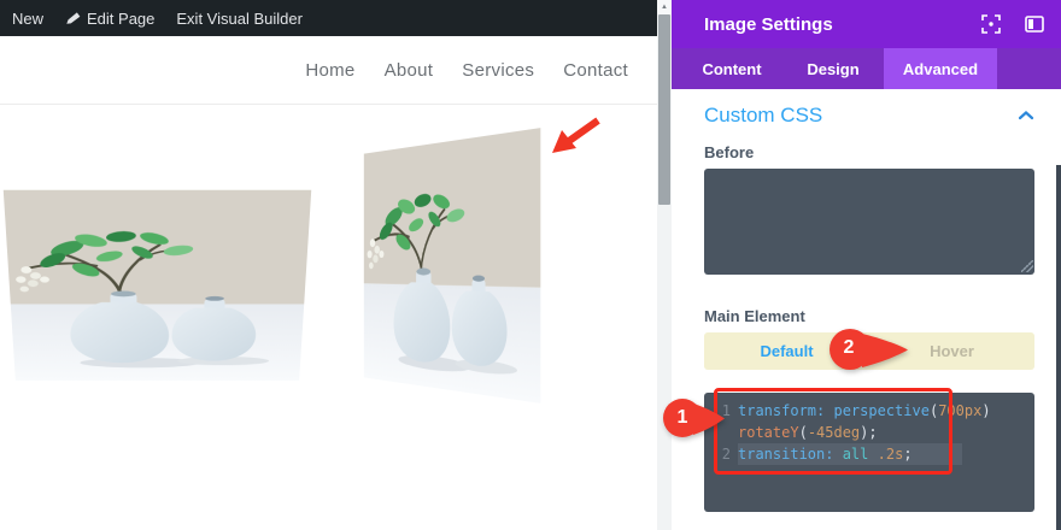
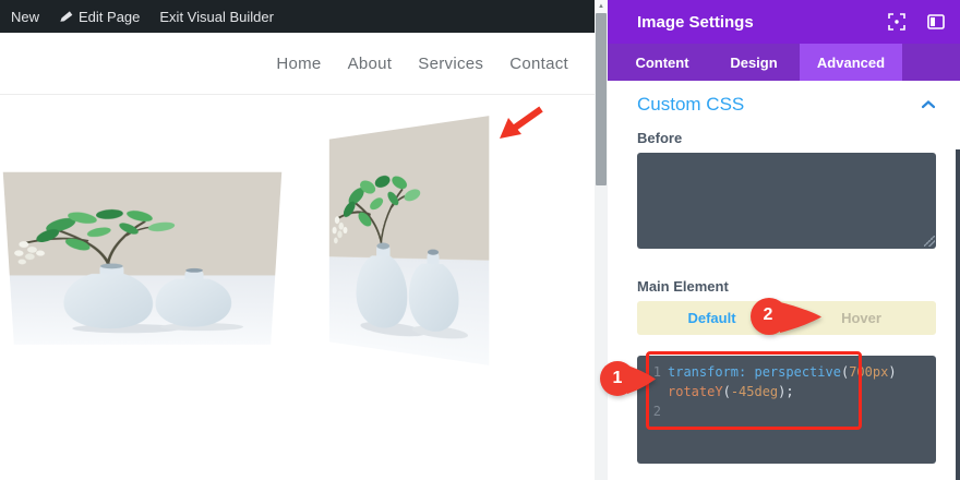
  New
  Edit Page
  Exit Visual Builder
  Home
  About
  Services
  Contact
  Image Settings
  Content
  Design
  Advanced
  Custom CSS
  Before
  Main Element
  Default
  Hover
  1
  transform: perspective(700px)
  rotateY(-45deg);
  2
- transition: all .2s;
  1
  2
